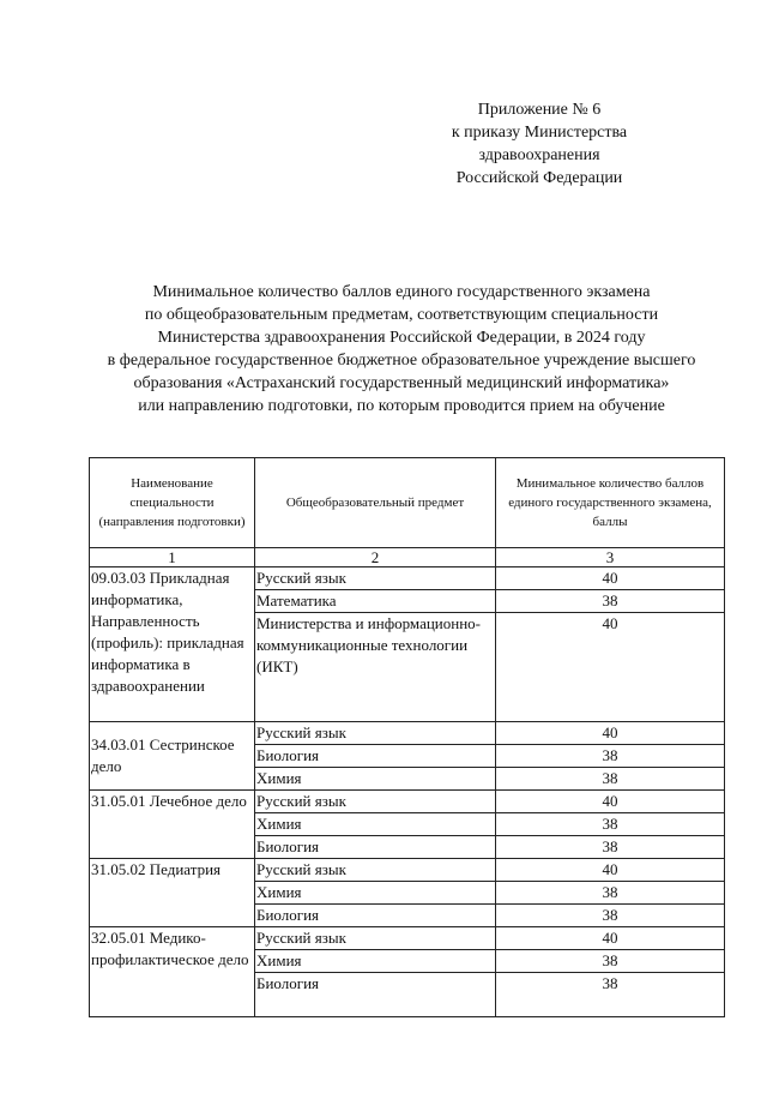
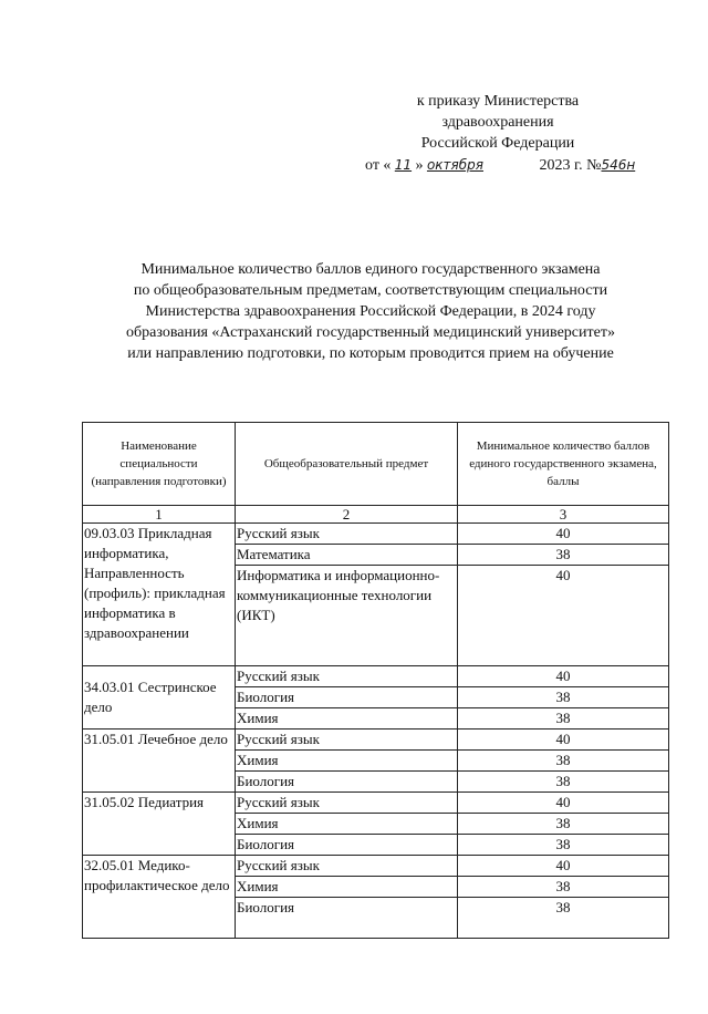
- Приложение № 6
  к приказу Министерства
  здравоохранения
  Российской Федерации
+ от « 11 » октября 2023 г. №546н
  Минимальное количество баллов единого государственного экзамена
  по общеобразовательным предметам, соответствующим специальности
  Министерства здравоохранения Российской Федерации, в 2024 году
- в федеральное государственное бюджетное образовательное учреждение высшего
- образования «Астраханский государственный медицинский информатика»
+ образования «Астраханский государственный медицинский университет»
  или направлению подготовки, по которым проводится прием на обучение
  Наименование специальности (направления подготовки)	Общеобразовательный предмет	Минимальное количество баллов единого государственного экзамена, баллы
  1	2	3
  09.03.03 Прикладная информатика, Направленность (профиль): прикладная информатика в здравоохранении	Русский язык	40
  Математика	38
- Министерства и информационно-коммуникационные технологии (ИКТ)	40
+ Информатика и информационно-коммуникационные технологии (ИКТ)	40
  34.03.01 Сестринское дело	Русский язык	40
  Биология	38
  Химия	38
  31.05.01 Лечебное дело	Русский язык	40
  Химия	38
  Биология	38
  31.05.02 Педиатрия	Русский язык	40
  Химия	38
  Биология	38
  32.05.01 Медико-профилактическое дело	Русский язык	40
  Химия	38
  Биология	38
